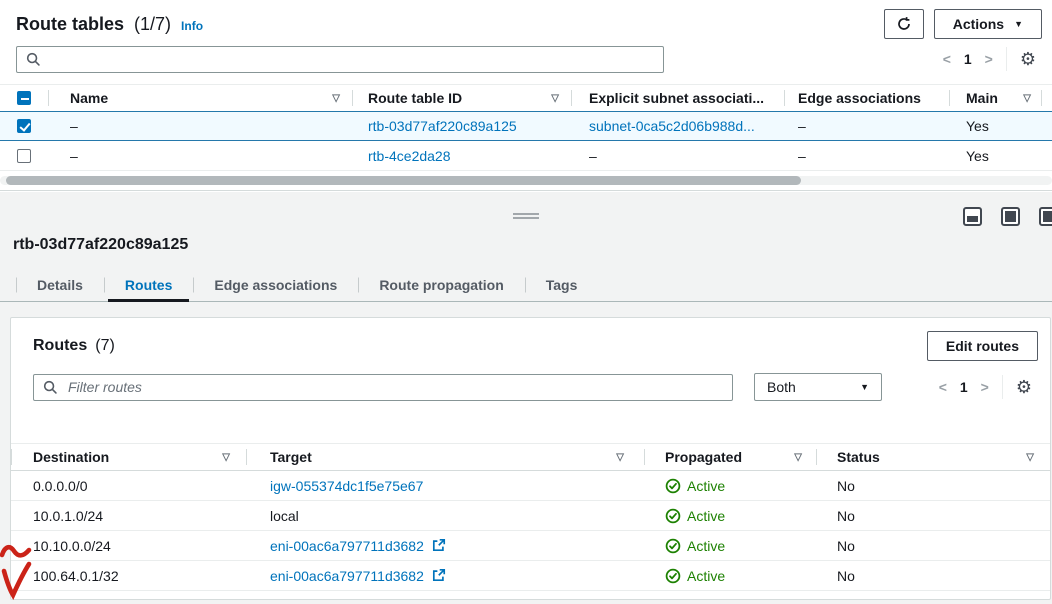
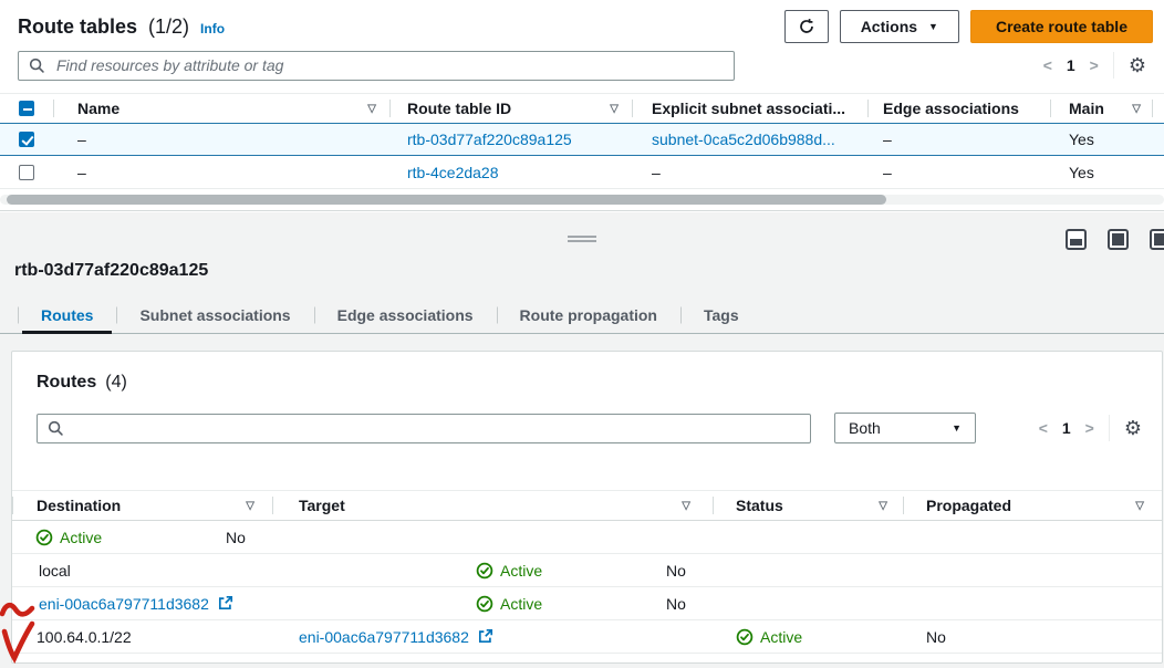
  Route tables
- (1/7)
+ (1/2)
  Info
  Actions
  ▼
+ Create route table
+ Find resources by attribute or tag
  <
  1
  >
  ⚙
  Name
  ▽
  Route table ID
  ▽
  Explicit subnet associati...
  Edge associations
  Main
  ▽
  –
  rtb-03d77af220c89a125
  subnet-0ca5c2d06b988d...
  –
  Yes
  –
  rtb-4ce2da28
  –
  –
  Yes
  rtb-03d77af220c89a125
- Details
  Routes
+ Subnet associations
  Edge associations
  Route propagation
  Tags
  Routes
- (7)
+ (4)
- Edit routes
- Filter routes
  Both
  ▼
  <
  1
  >
  ⚙
  Destination
  ▽
  Target
  ▽
- Propagated
+ Status
  ▽
- Status
+ Propagated
  ▽
- 0.0.0.0/0
- igw-055374dc1f5e75e67
  Active
  No
- 10.0.1.0/24
  local
  Active
  No
- 10.10.0.0/24
  eni-00ac6a797711d3682
  Active
  No
- 100.64.0.1/32
+ 100.64.0.1/22
  eni-00ac6a797711d3682
  Active
  No
